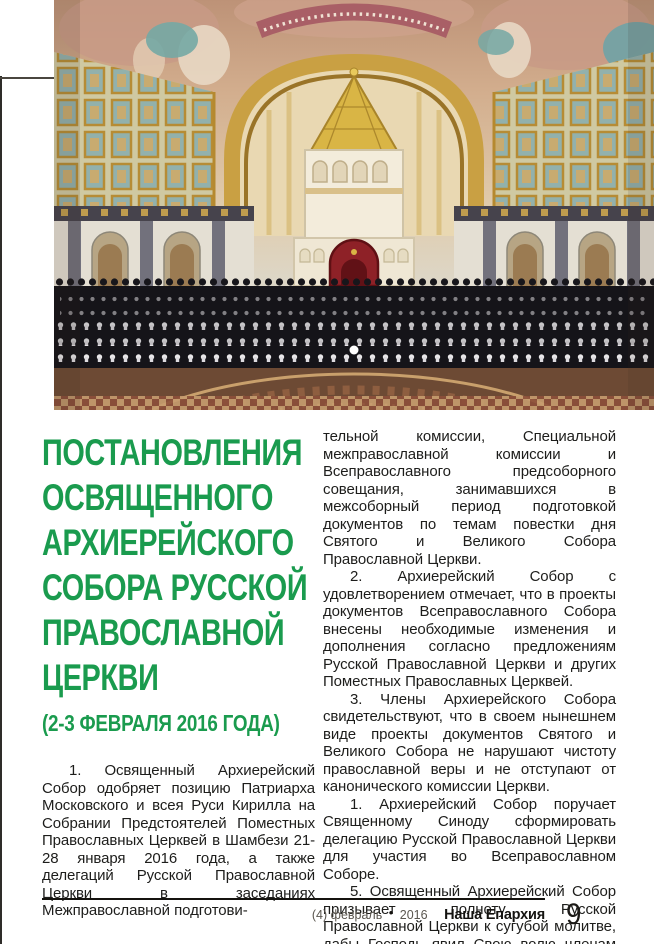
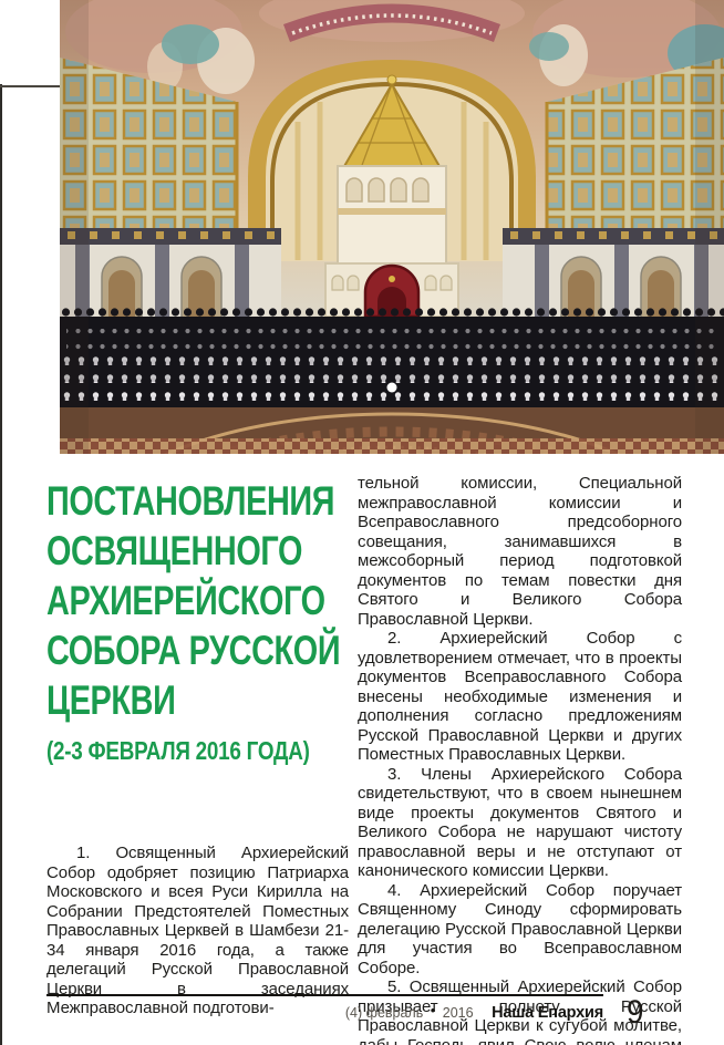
  ПОСТАНОВЛЕНИЯ
  ОСВЯЩЕННОГО
  АРХИЕРЕЙСКОГО
  СОБОРА РУССКОЙ
- ПРАВОСЛАВНОЙ
  ЦЕРКВИ
  (2-3 ФЕВРАЛЯ 2016 ГОДА)
- 1. Освященный Архиерейский Собор одобряет позицию Патриарха Московского и всея Руси Кирилла на Собрании Предстоятелей Поместных Православных Церквей в Шамбези 21-28 января 2016 года, а также делегаций Русской Православной Церкви в заседаниях Межправославной подготови-
+ 1. Освященный Архиерейский Собор одобряет позицию Патриарха Московского и всея Руси Кирилла на Собрании Предстоятелей Поместных Православных Церквей в Шамбези 21-34 января 2016 года, а также делегаций Русской Православной Церкви в заседаниях Межправославной подготови-
  тельной комиссии, Специальной межправославной комиссии и Всеправославного предсоборного совещания, занимавшихся в межсоборный период подготовкой документов по темам повестки дня Святого и Великого Собора Православной Церкви.
- 2. Архиерейский Собор с удовлетворением отмечает, что в проекты документов Всеправославного Собора внесены необходимые изменения и дополнения согласно предложениям Русской Православной Церкви и других Поместных Православных Церквей.
+ 2. Архиерейский Собор с удовлетворением отмечает, что в проекты документов Всеправославного Собора внесены необходимые изменения и дополнения согласно предложениям Русской Православной Церкви и других Поместных Православных Церкви.
  3. Члены Архиерейского Собора свидетельствуют, что в своем нынешнем виде проекты документов Святого и Великого Собора не нарушают чистоту православной веры и не отступают от канонического комиссии Церкви.
- 1. Архиерейский Собор поручает Священному Синоду сформировать делегацию Русской Православной Церкви для участия во Всеправославном Соборе.
+ 4. Архиерейский Собор поручает Священному Синоду сформировать делегацию Русской Православной Церкви для участия во Всеправославном Соборе.
  5. Освященный Архиерейский Собор призывает полноту Русской Православной Церкви к сугубой молитве,
  (4) февраль • 2016 Наша Епархия
  9
